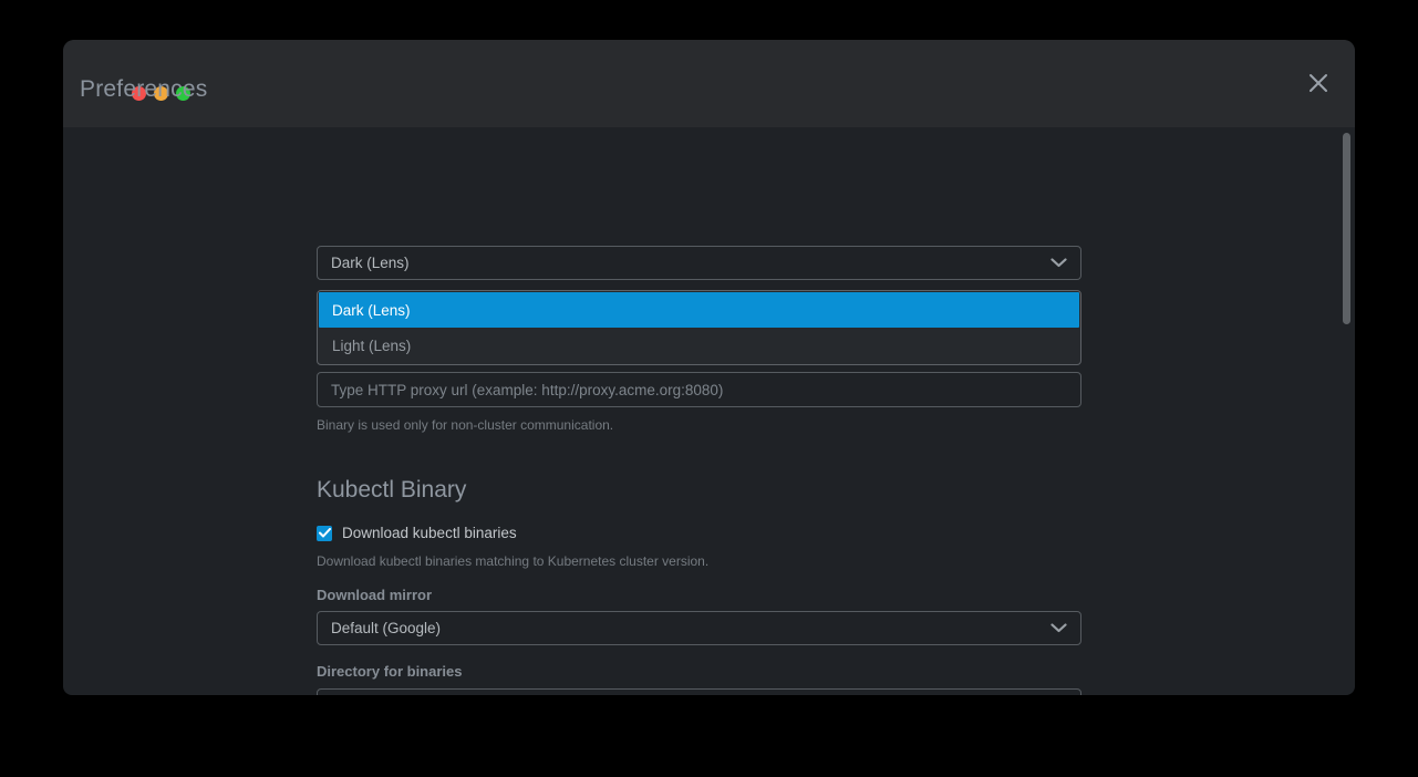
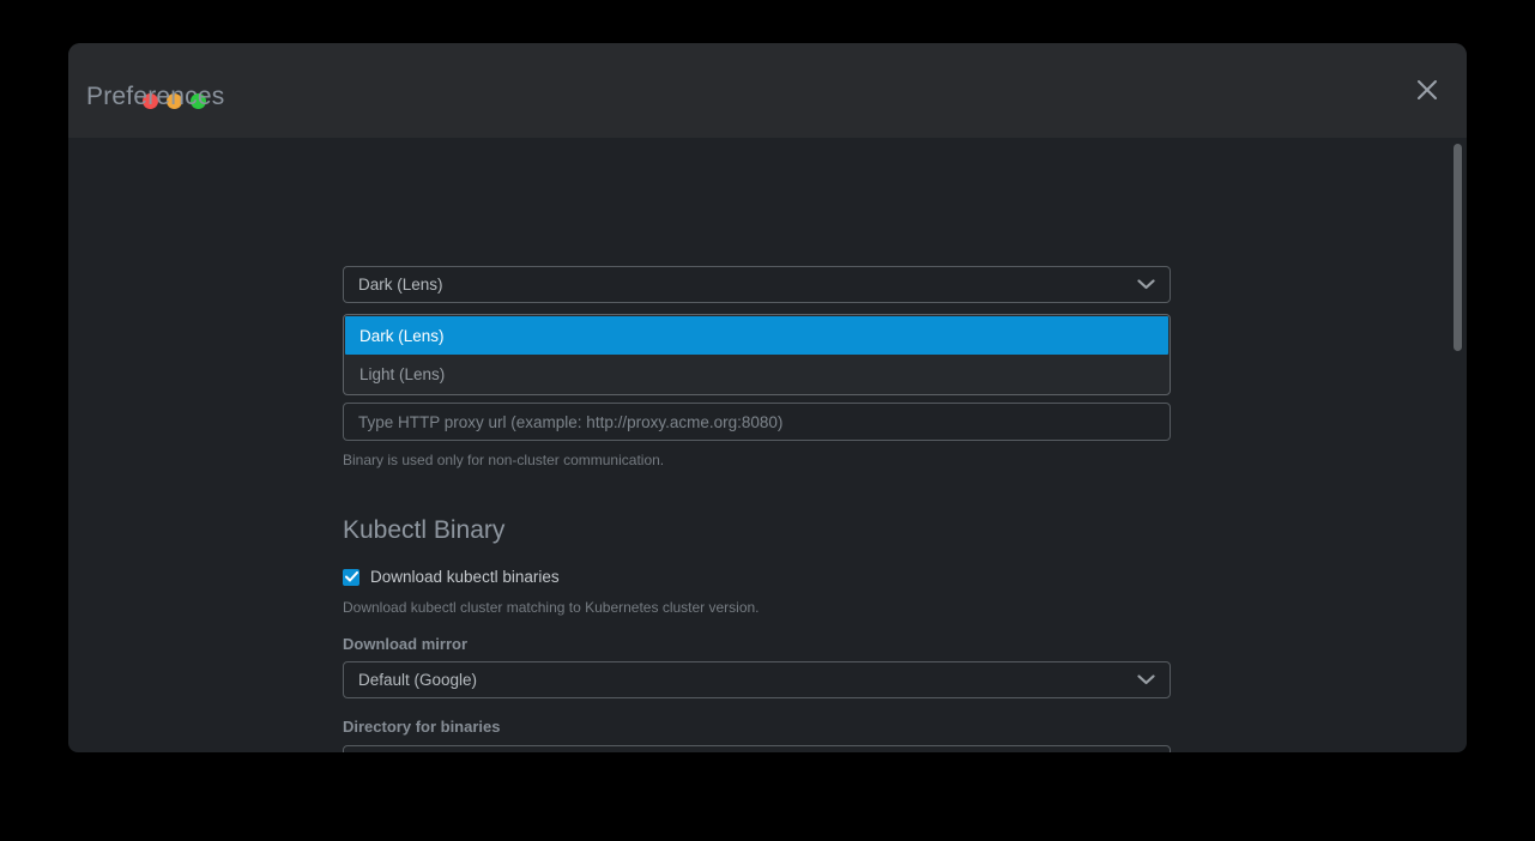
  Preferences
  Dark (Lens)
  Dark (Lens)
  Light (Lens)
  Type HTTP proxy url (example: http://proxy.acme.org:8080)
  Binary is used only for non-cluster communication.
  Kubectl Binary
  Download kubectl binaries
- Download kubectl binaries matching to Kubernetes cluster version.
+ Download kubectl cluster matching to Kubernetes cluster version.
  Download mirror
  Default (Google)
  Directory for binaries
